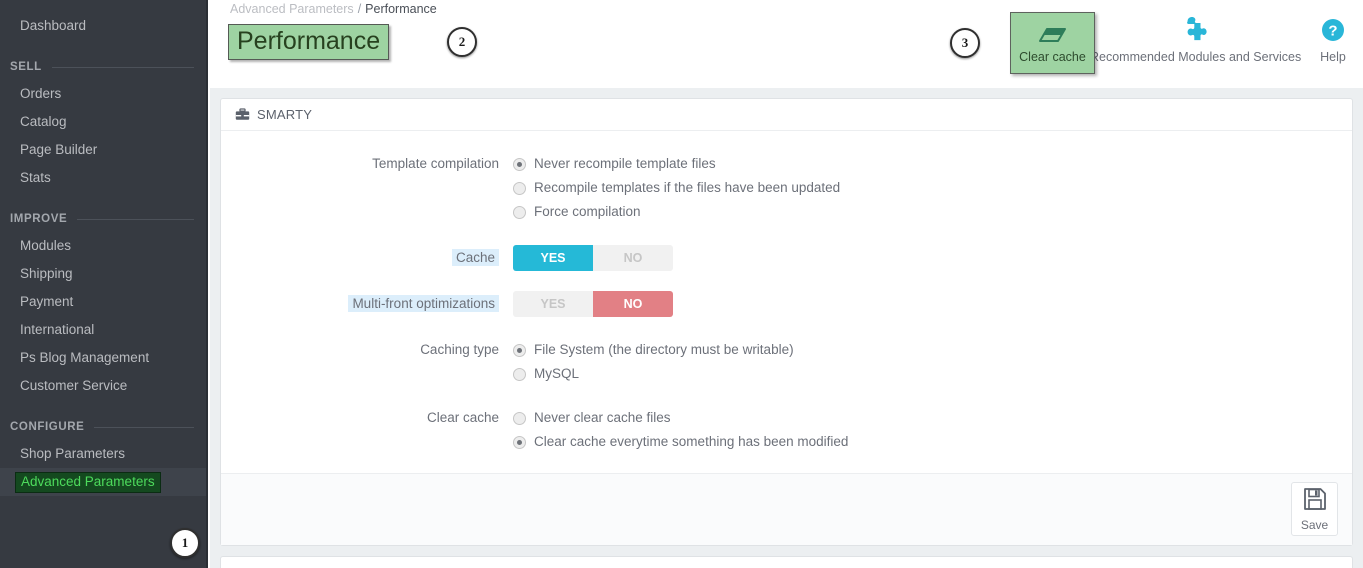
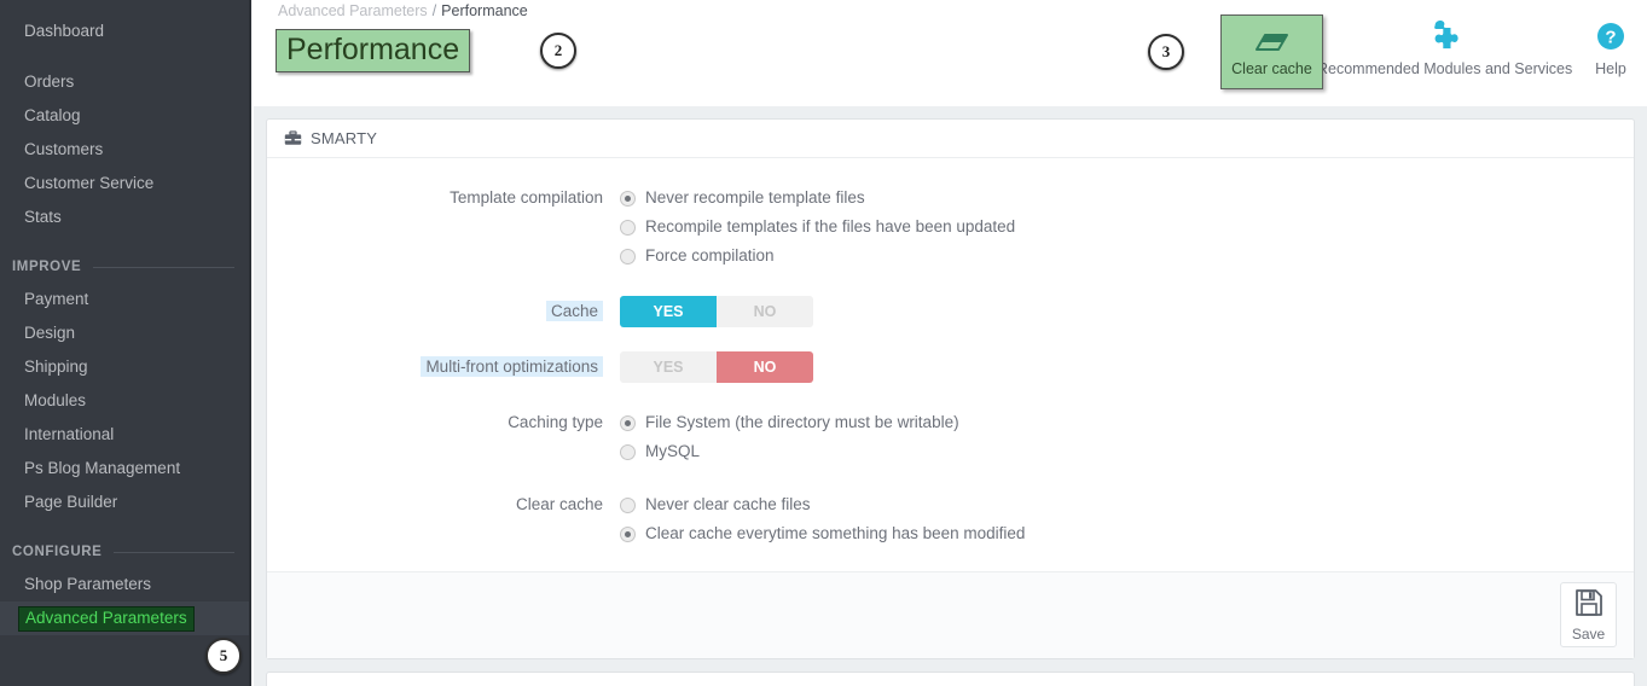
  Dashboard
- SELL
  Orders
  Catalog
+ Customers
- Page Builder
+ Customer Service
  Stats
  IMPROVE
- Modules
+ Payment
+ Design
  Shipping
- Payment
+ Modules
  International
  Ps Blog Management
- Customer Service
+ Page Builder
  CONFIGURE
  Shop Parameters
  Advanced Parameters
  Advanced Parameters / Performance
  Performance
  Clear cache
  ecommended Modules and Services
  ?
  Help
  SMARTY
  Template compilation
  Never recompile template files
  Recompile templates if the files have been updated
  Force compilation
  Cache
  YES
  NO
  Multi-front optimizations
  YES
  NO
  Caching type
  File System (the directory must be writable)
  MySQL
  Clear cache
  Never clear cache files
  Clear cache everytime something has been modified
  Save
- 1
+ 5
  2
  3
